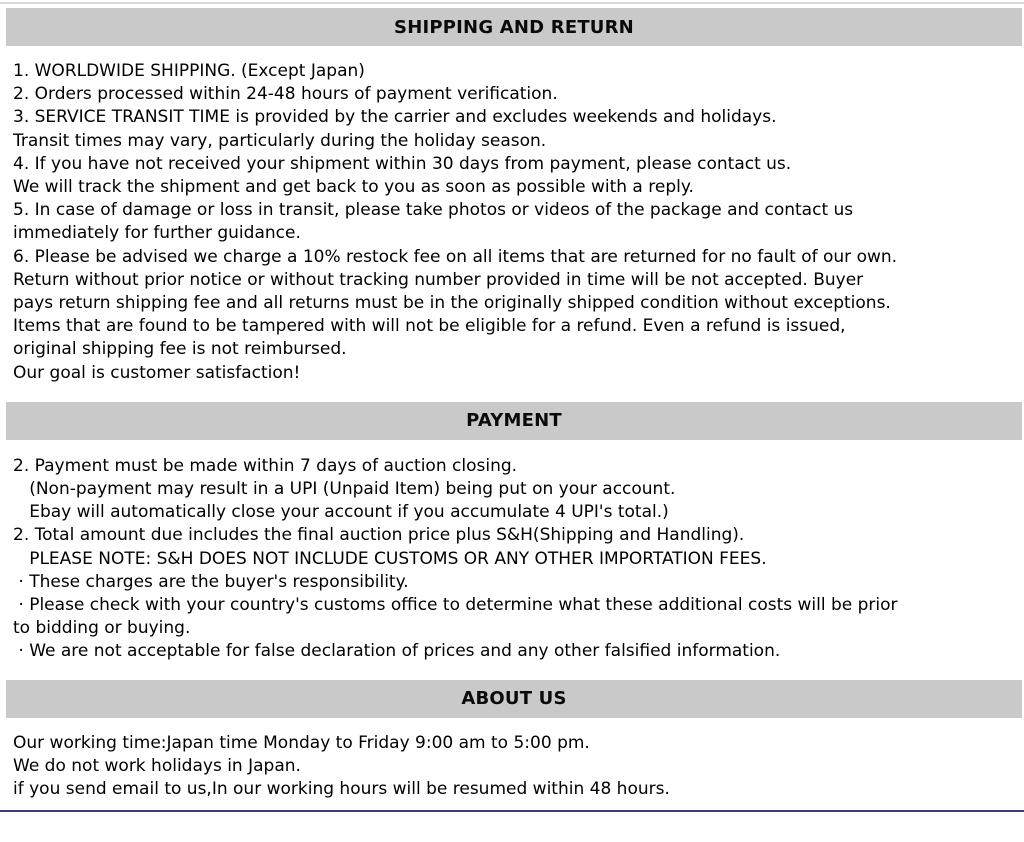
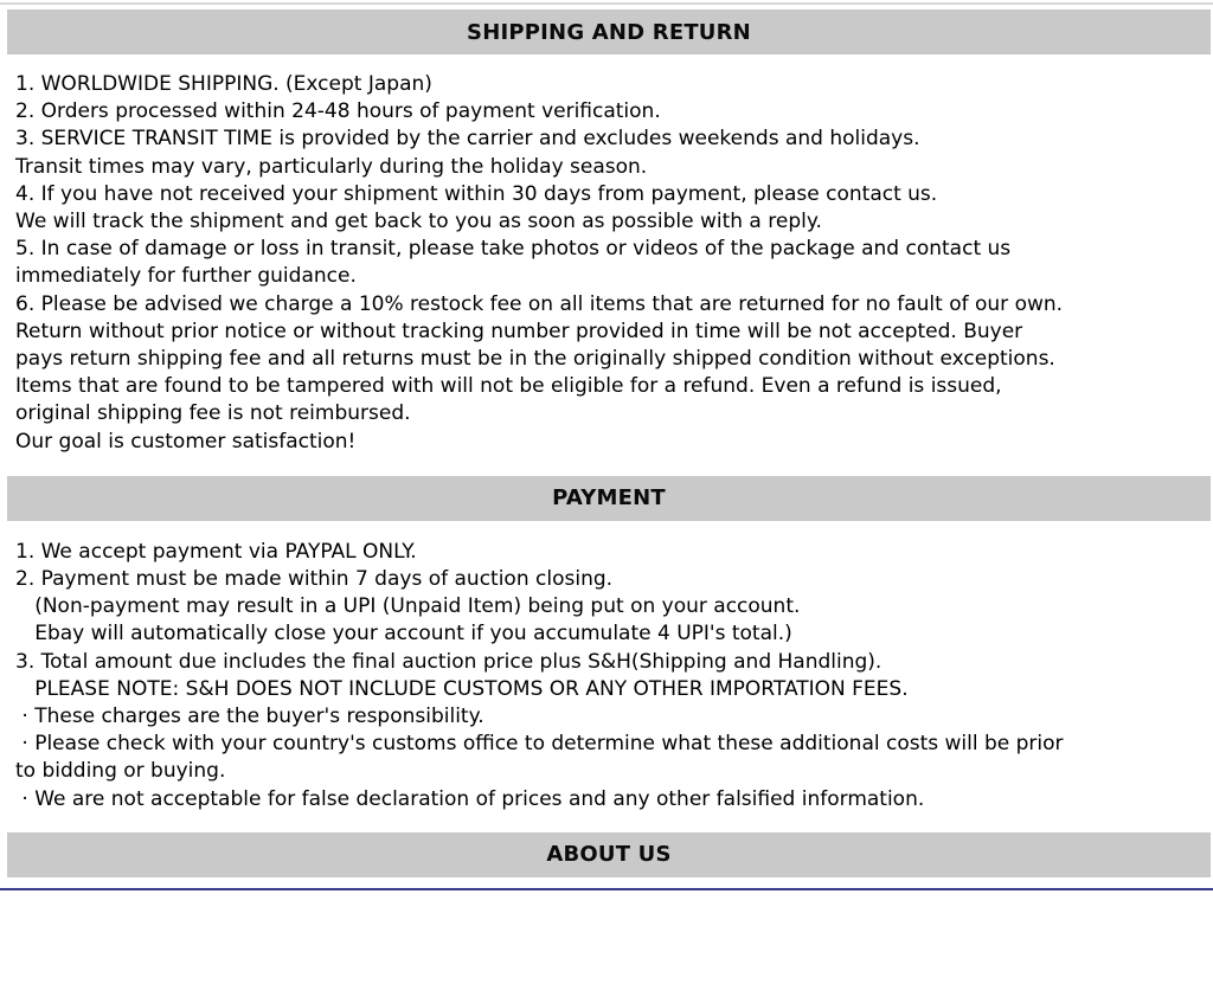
  SHIPPING AND RETURN
  1. WORLDWIDE SHIPPING. (Except Japan)
  2. Orders processed within 24-48 hours of payment verification.
  3. SERVICE TRANSIT TIME is provided by the carrier and excludes weekends and holidays.
  Transit times may vary, particularly during the holiday season.
  4. If you have not received your shipment within 30 days from payment, please contact us.
  We will track the shipment and get back to you as soon as possible with a reply.
  5. In case of damage or loss in transit, please take photos or videos of the package and contact us
  immediately for further guidance.
  6. Please be advised we charge a 10% restock fee on all items that are returned for no fault of our own.
  Return without prior notice or without tracking number provided in time will be not accepted. Buyer
  pays return shipping fee and all returns must be in the originally shipped condition without exceptions.
  Items that are found to be tampered with will not be eligible for a refund. Even a refund is issued,
  original shipping fee is not reimbursed.
  Our goal is customer satisfaction!
  PAYMENT
+ 1. We accept payment via PAYPAL ONLY.
  2. Payment must be made within 7 days of auction closing.
  (Non-payment may result in a UPI (Unpaid Item) being put on your account.
  Ebay will automatically close your account if you accumulate 4 UPI's total.)
- 2. Total amount due includes the final auction price plus S&H(Shipping and Handling).
+ 3. Total amount due includes the final auction price plus S&H(Shipping and Handling).
  PLEASE NOTE: S&H DOES NOT INCLUDE CUSTOMS OR ANY OTHER IMPORTATION FEES.
  · These charges are the buyer's responsibility.
  · Please check with your country's customs office to determine what these additional costs will be prior
  to bidding or buying.
  · We are not acceptable for false declaration of prices and any other falsified information.
  ABOUT US
- Our working time:Japan time Monday to Friday 9:00 am to 5:00 pm.
- We do not work holidays in Japan.
- if you send email to us,In our working hours will be resumed within 48 hours.
